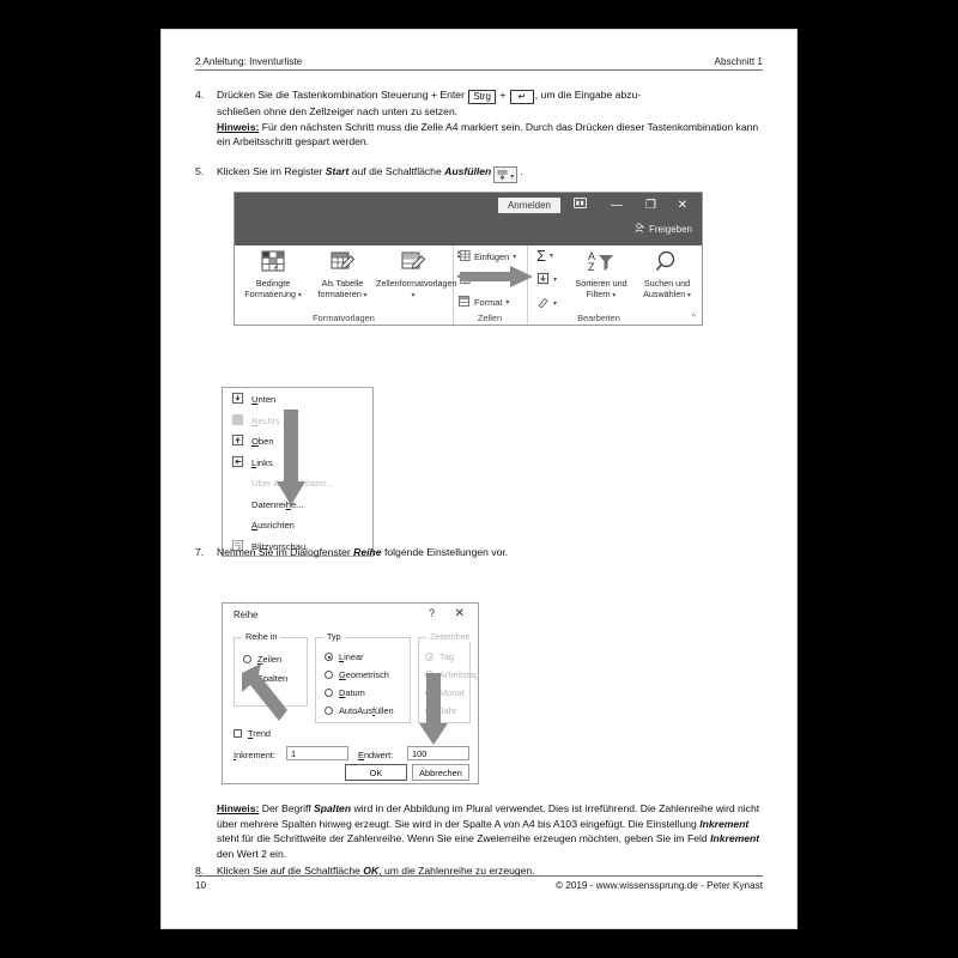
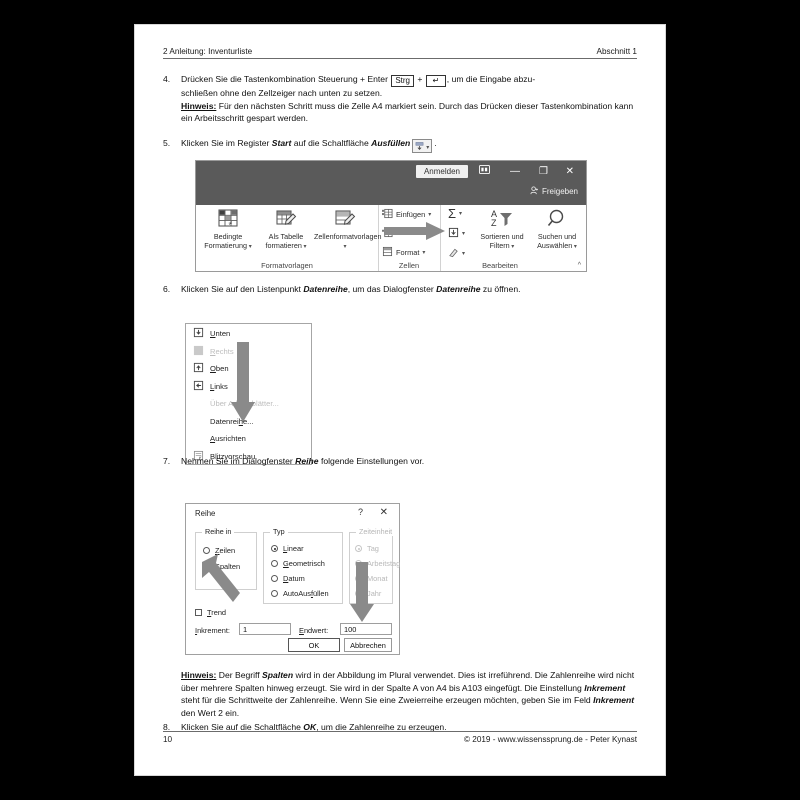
  2 Anleitung: Inventurliste
  Abschnitt 1
  4.
  Drücken Sie die Tastenkombination Steuerung + Enter Strg + ↵ , um die Eingabe abzu-
  schließen ohne den Zellzeiger nach unten zu setzen.
  Hinweis: Für den nächsten Schritt muss die Zelle A4 markiert sein. Durch das Drücken dieser Tastenkombination kann ein Arbeitsschritt gespart werden.
  5.
  Klicken Sie im Register Start auf die Schaltfläche Ausfüllen .
  Anmelden
  —
  ❐
  ✕
  Freigeben
  ≠
  Bedingte
  Formatierung
  Als Tabelle
  formatieren
  Zellenformatvorlagen
  Formatvorlagen
  Einfügen
  Format
  Zellen
  Σ
  A
  Z
  Sortieren und
  Filtern
  Suchen und
  Auswählen
  Bearbeiten
+ 6.
+ Klicken Sie auf den Listenpunkt Datenreihe, um das Dialogfenster Datenreihe zu öffnen.
  Unten
  Rechts
  Oben
  Links
  Datenreihe...
  Ausrichten
  Blitzvorschau
  7.
  Nehmen Sie im Dialogfenster Reihe folgende Einstellungen vor.
  Reihe
  ?
  ✕
  Reihe in
  Zeilen
  palten
  Typ
  Linear
  Geometrisch
  Datum
  AutoAusfüllen
  Zeiteinheit
  Tag
  Arbeitstag
  Monat
  Jahr
  Trend
  Inkrement:
  1
  Endwert:
  100
  OK
  Abbrechen
  Hinweis: Der Begriff Spalten wird in der Abbildung im Plural verwendet. Dies ist irreführend. Die Zahlenreihe wird nicht über mehrere Spalten hinweg erzeugt. Sie wird in der Spalte A von A4 bis A103 eingefügt. Die Einstellung Inkrement steht für die Schrittweite der Zahlenreihe. Wenn Sie eine Zweierreihe erzeugen möchten, geben Sie im Feld Inkrement den Wert 2 ein.
  8.
  Klicken Sie auf die Schaltfläche OK, um die Zahlenreihe zu erzeugen.
  10
  © 2019 - www.wissenssprung.de - Peter Kynast
